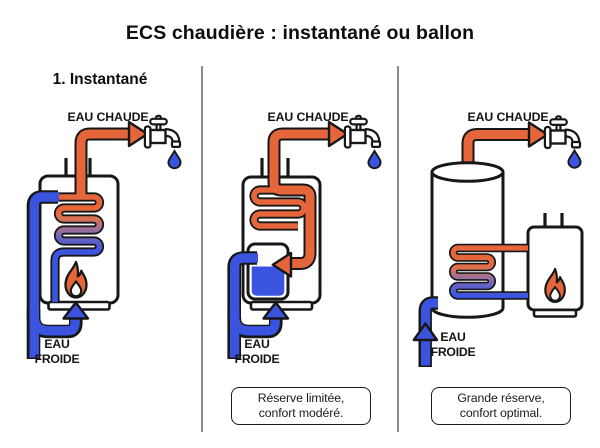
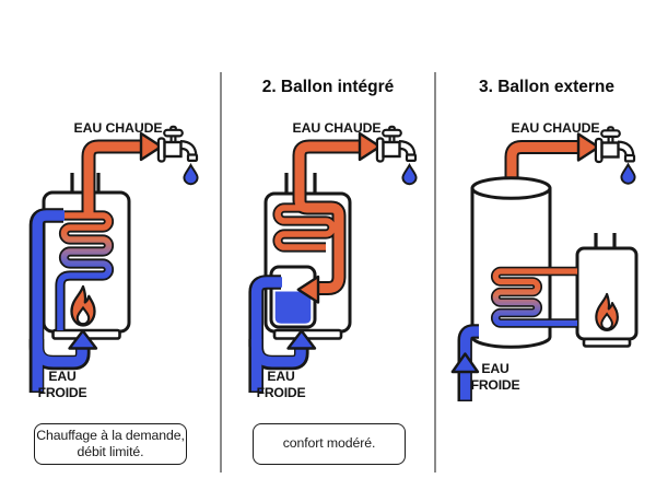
- ECS chaudière : instantané ou ballon
- 1. Instantané
  EAU CHAUDE
  EAU
  FROIDE
+ Chauffage à la demande,
+ débit limité.
+ 2. Ballon intégré
  EAU CHAUDE
  EAU
  FROIDE
- Réserve limitée,
  confort modéré.
+ 3. Ballon externe
  EAU CHAUDE
  EAU
  FROIDE
- Grande réserve,
- confort optimal.
